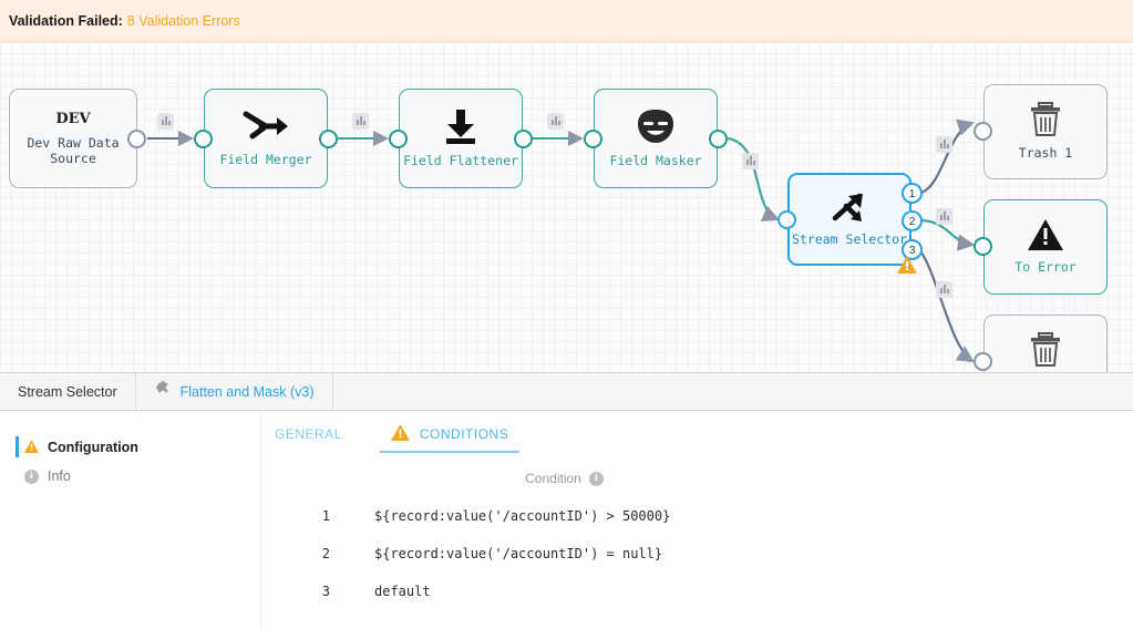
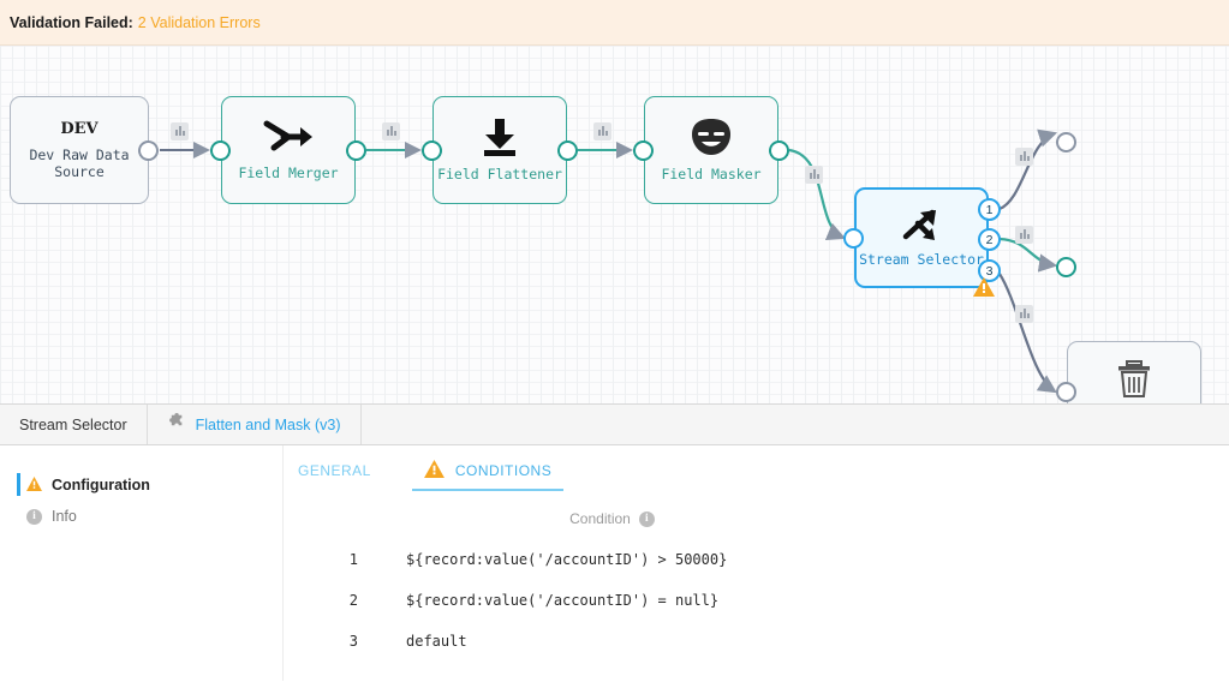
  Validation Failed:
- 8 Validation Errors
+ 2 Validation Errors
  DEV
  Dev Raw Data
  Source
  Field Merger
  Field Flattener
  Field Masker
  Stream Selector
  1
  2
  3
- Trash 1
- To Error
  Stream Selector
  Flatten and Mask (v3)
  Configuration
  i
  Info
  GENERAL
  CONDITIONS
  Condition
  i
  1
  ${record:value('/accountID') > 50000}
  2
  ${record:value('/accountID') = null}
  3
  default
